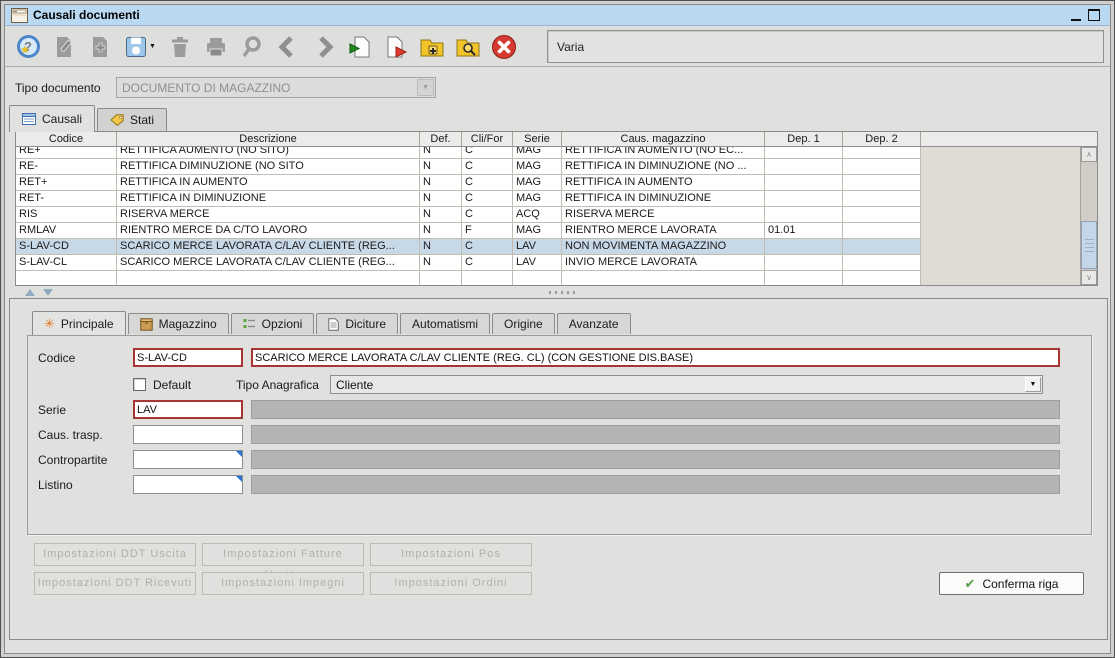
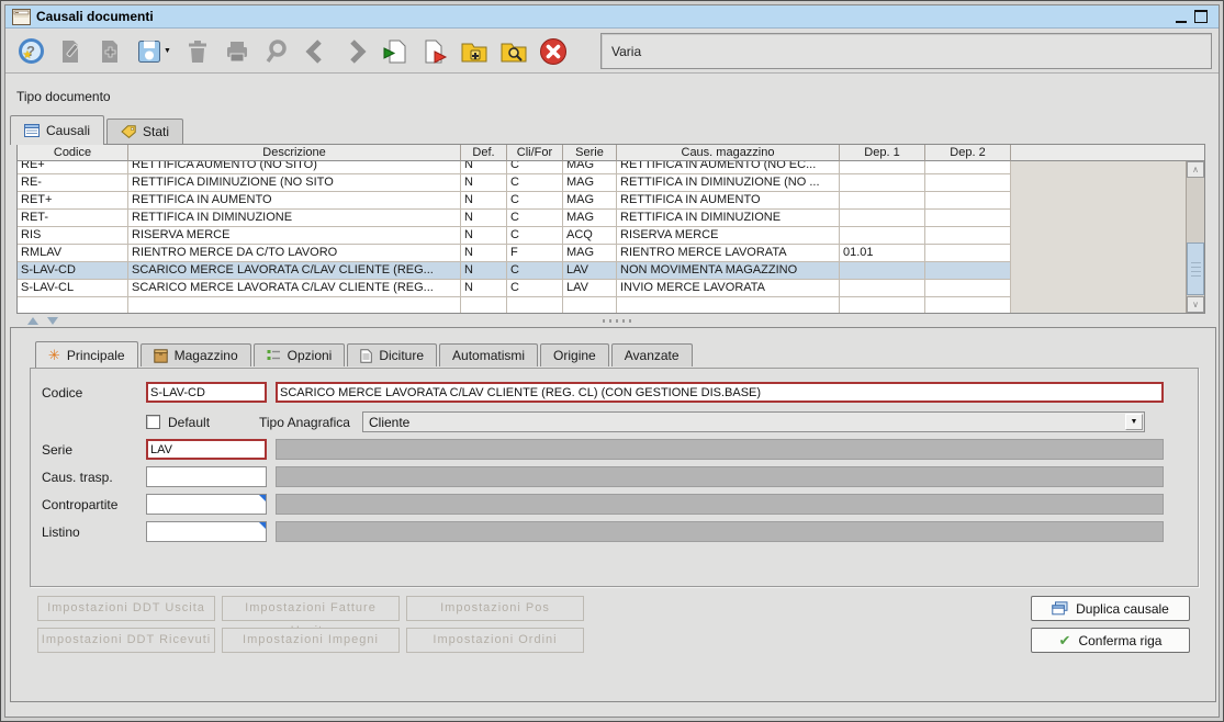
  Causali documenti
  ?
  ★
  Varia
  Tipo documento
- DOCUMENTO DI MAGAZZINO
  Causali
  Stati
  Codice
  Descrizione
  Def.
  Cli/For
  Serie
  Caus. magazzino
  Dep. 1
  Dep. 2
  RE+
  RETTIFICA AUMENTO (NO SITO)
  N
  C
  MAG
  RETTIFICA IN AUMENTO (NO EC...
  RE-
  RETTIFICA DIMINUZIONE (NO SITO
  N
  C
  MAG
  RETTIFICA IN DIMINUZIONE (NO ...
  RET+
  RETTIFICA IN AUMENTO
  N
  C
  MAG
  RETTIFICA IN AUMENTO
  RET-
  RETTIFICA IN DIMINUZIONE
  N
  C
  MAG
  RETTIFICA IN DIMINUZIONE
  RIS
  RISERVA MERCE
  N
  C
  ACQ
  RISERVA MERCE
  RMLAV
  RIENTRO MERCE DA C/TO LAVORO
  N
  F
  MAG
  RIENTRO MERCE LAVORATA
  01.01
  S-LAV-CD
  SCARICO MERCE LAVORATA C/LAV CLIENTE (REG...
  N
  C
  LAV
  NON MOVIMENTA MAGAZZINO
  S-LAV-CL
  SCARICO MERCE LAVORATA C/LAV CLIENTE (REG...
  N
  C
  LAV
  INVIO MERCE LAVORATA
  ∧
  ∨
  ✳
  Principale
  Magazzino
  Opzioni
  Diciture
  Automatismi
  Origine
  Avanzate
  Codice
  S-LAV-CD
  SCARICO MERCE LAVORATA C/LAV CLIENTE (REG. CL) (CON GESTIONE DIS.BASE)
  Default
  Tipo Anagrafica
  Cliente
  Serie
  LAV
  Caus. trasp.
  Contropartite
  Listino
  Impostazioni DDT Uscita
  Impostazioni Fatture
  Impostazioni Pos
  Impostazioni DDT Ricevuti
  Impostazioni Impegni
  Impostazioni Ordini
+ Duplica causale
  ✔
  Conferma riga
